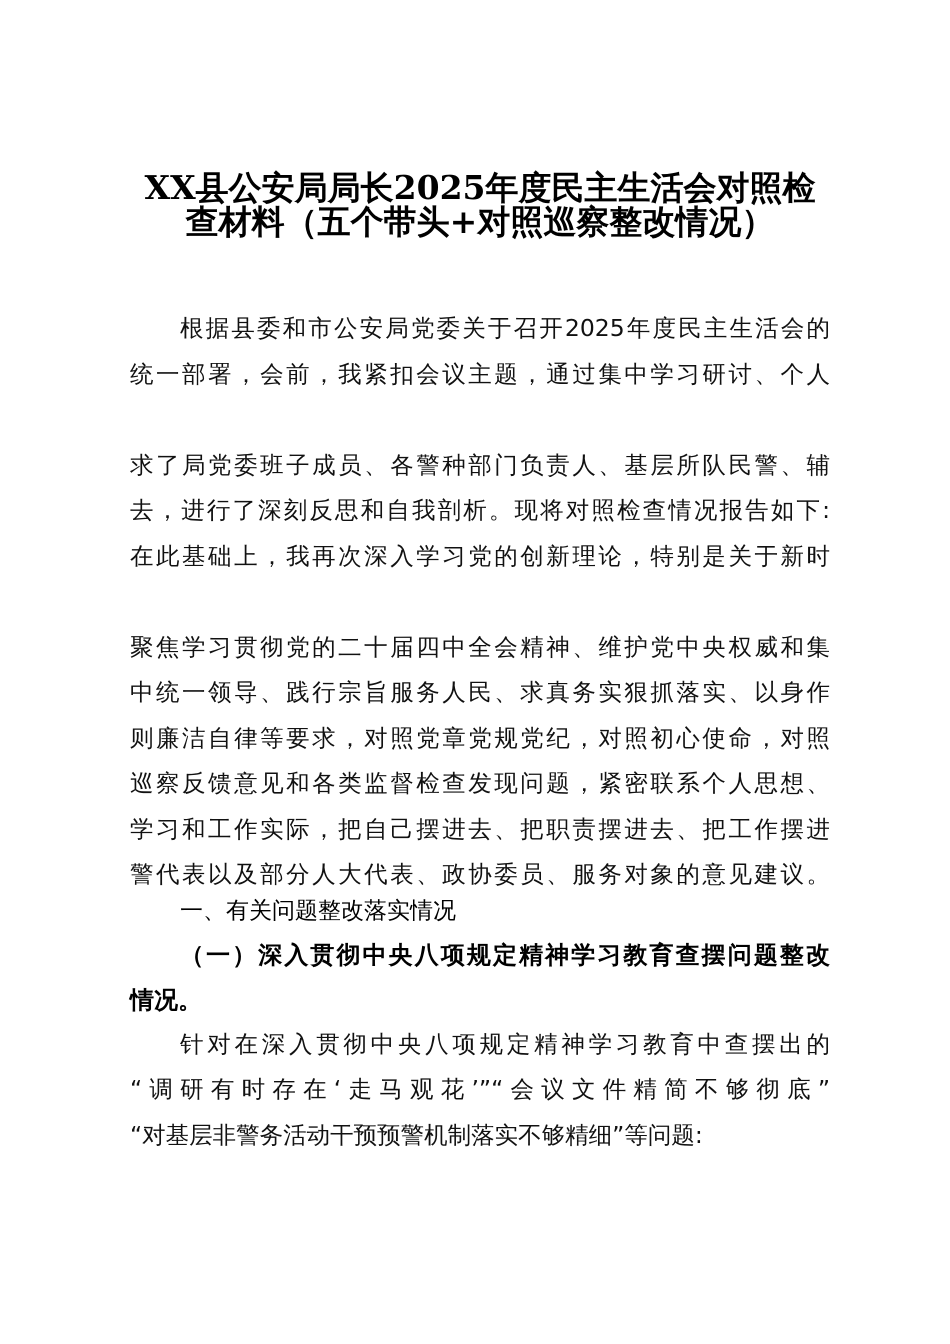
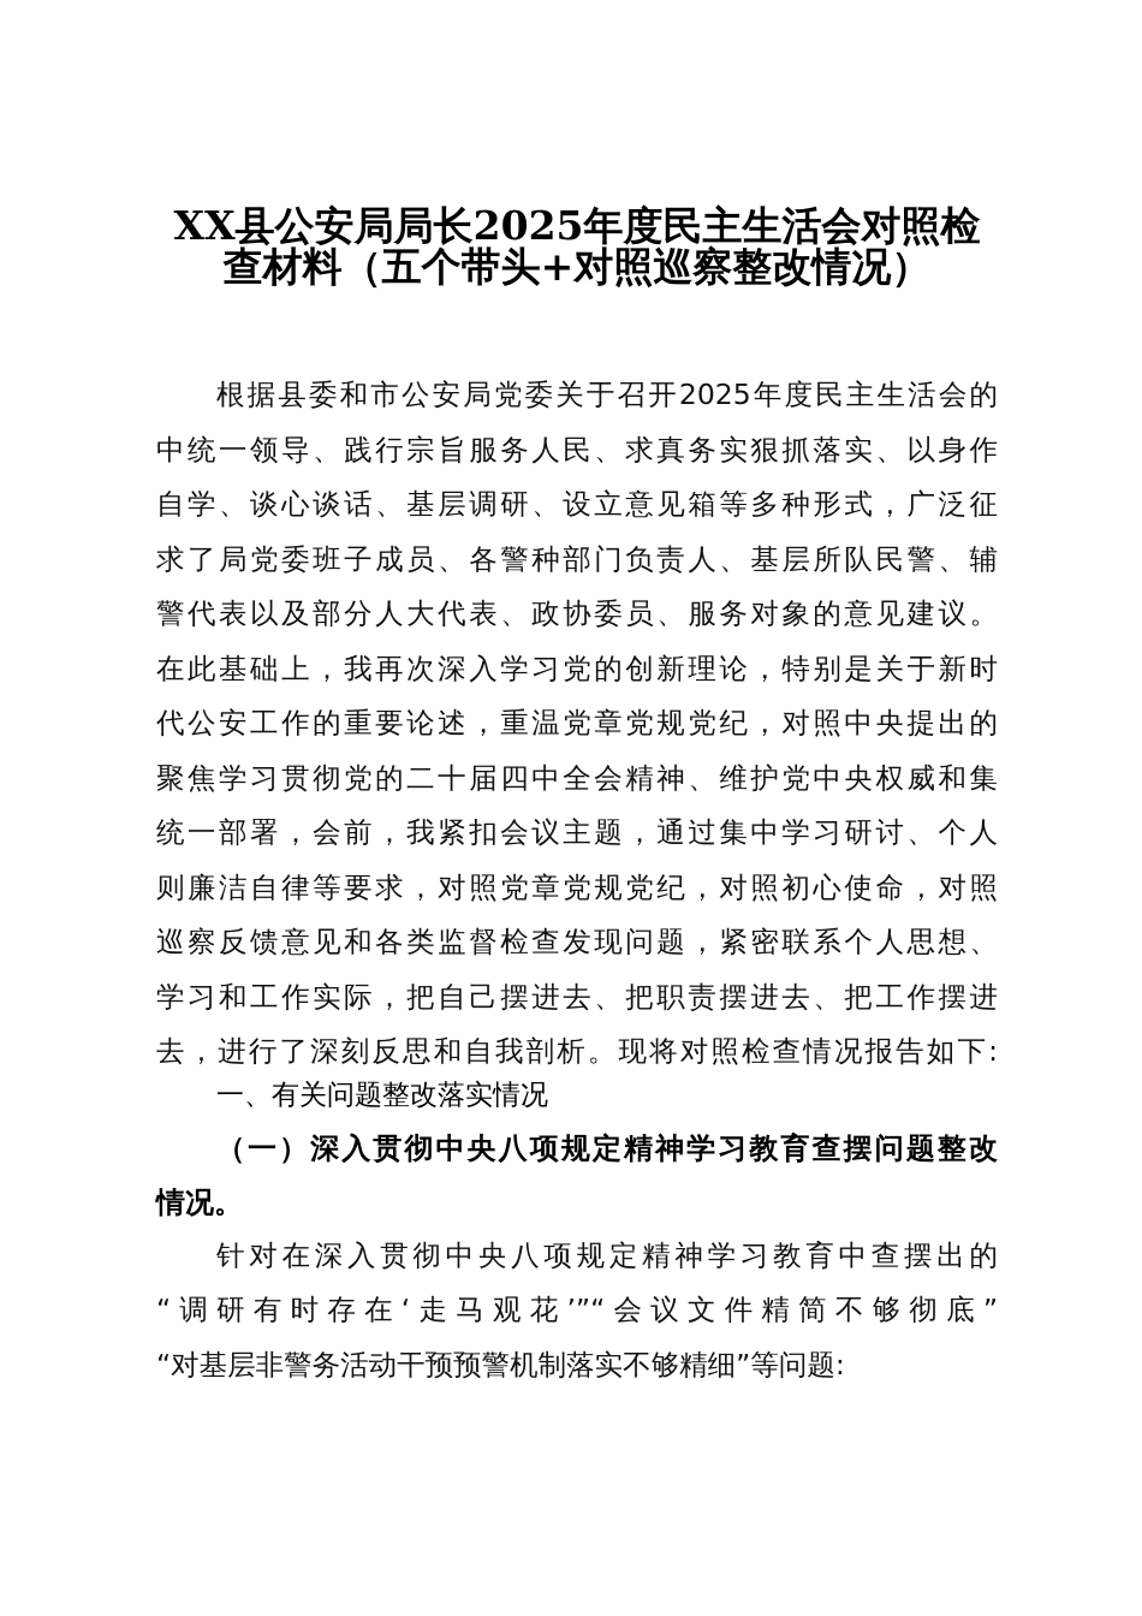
  XX县公安局局长2025年度民主生活会对照检
  查材料（五个带头+对照巡察整改情况）
  根据县委和市公安局党委关于召开2025年度民主生活会的
- 统一部署，会前，我紧扣会议主题，通过集中学习研讨、个人
+ 中统一领导、践行宗旨服务人民、求真务实狠抓落实、以身作
+ 自学、谈心谈话、基层调研、设立意见箱等多种形式，广泛征
  求了局党委班子成员、各警种部门负责人、基层所队民警、辅
- 去，进行了深刻反思和自我剖析。现将对照检查情况报告如下:
+ 警代表以及部分人大代表、政协委员、服务对象的意见建议。
  在此基础上，我再次深入学习党的创新理论，特别是关于新时
+ 代公安工作的重要论述，重温党章党规党纪，对照中央提出的
  聚焦学习贯彻党的二十届四中全会精神、维护党中央权威和集
- 中统一领导、践行宗旨服务人民、求真务实狠抓落实、以身作
+ 统一部署，会前，我紧扣会议主题，通过集中学习研讨、个人
  则廉洁自律等要求，对照党章党规党纪，对照初心使命，对照
  巡察反馈意见和各类监督检查发现问题，紧密联系个人思想、
  学习和工作实际，把自己摆进去、把职责摆进去、把工作摆进
- 警代表以及部分人大代表、政协委员、服务对象的意见建议。
+ 去，进行了深刻反思和自我剖析。现将对照检查情况报告如下:
  一、有关问题整改落实情况
  （一）深入贯彻中央八项规定精神学习教育查摆问题整改
  情况。
  针对在深入贯彻中央八项规定精神学习教育中查摆出的
  “调研有时存在‘走马观花’”“会议文件精简不够彻底”
  “对基层非警务活动干预预警机制落实不够精细”等问题:
